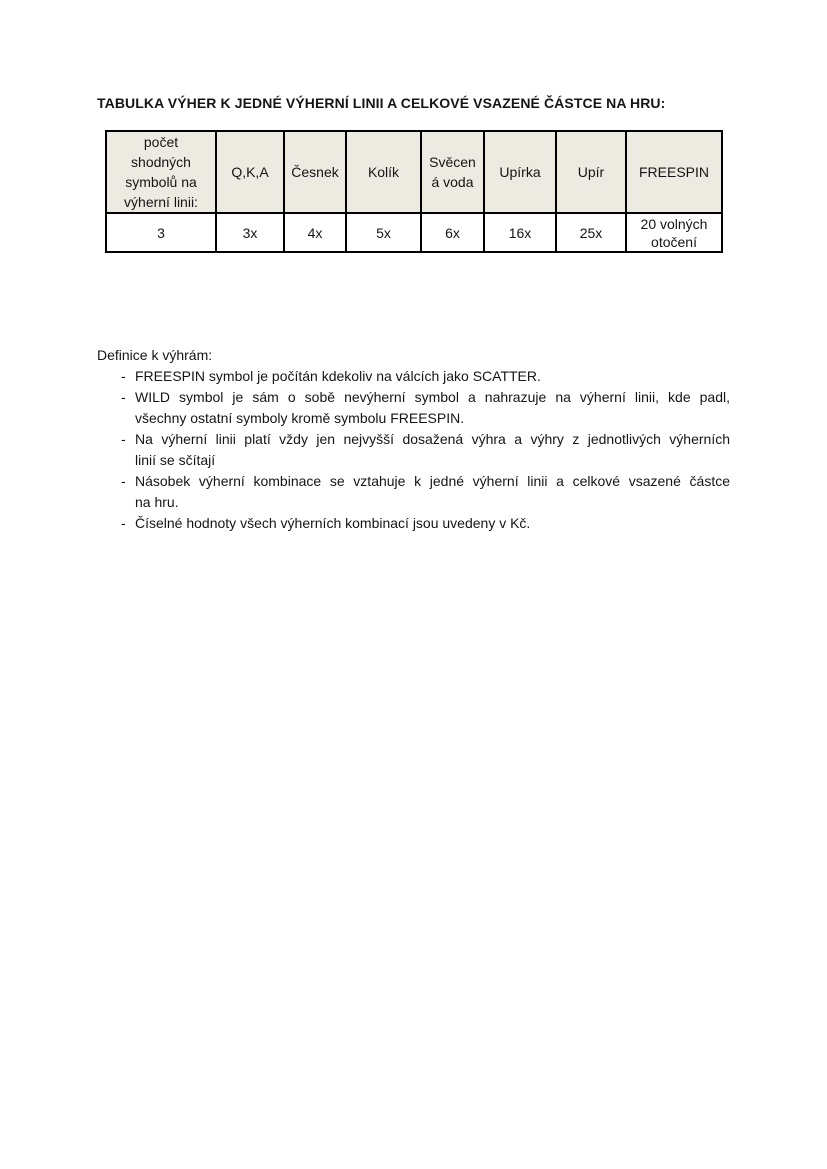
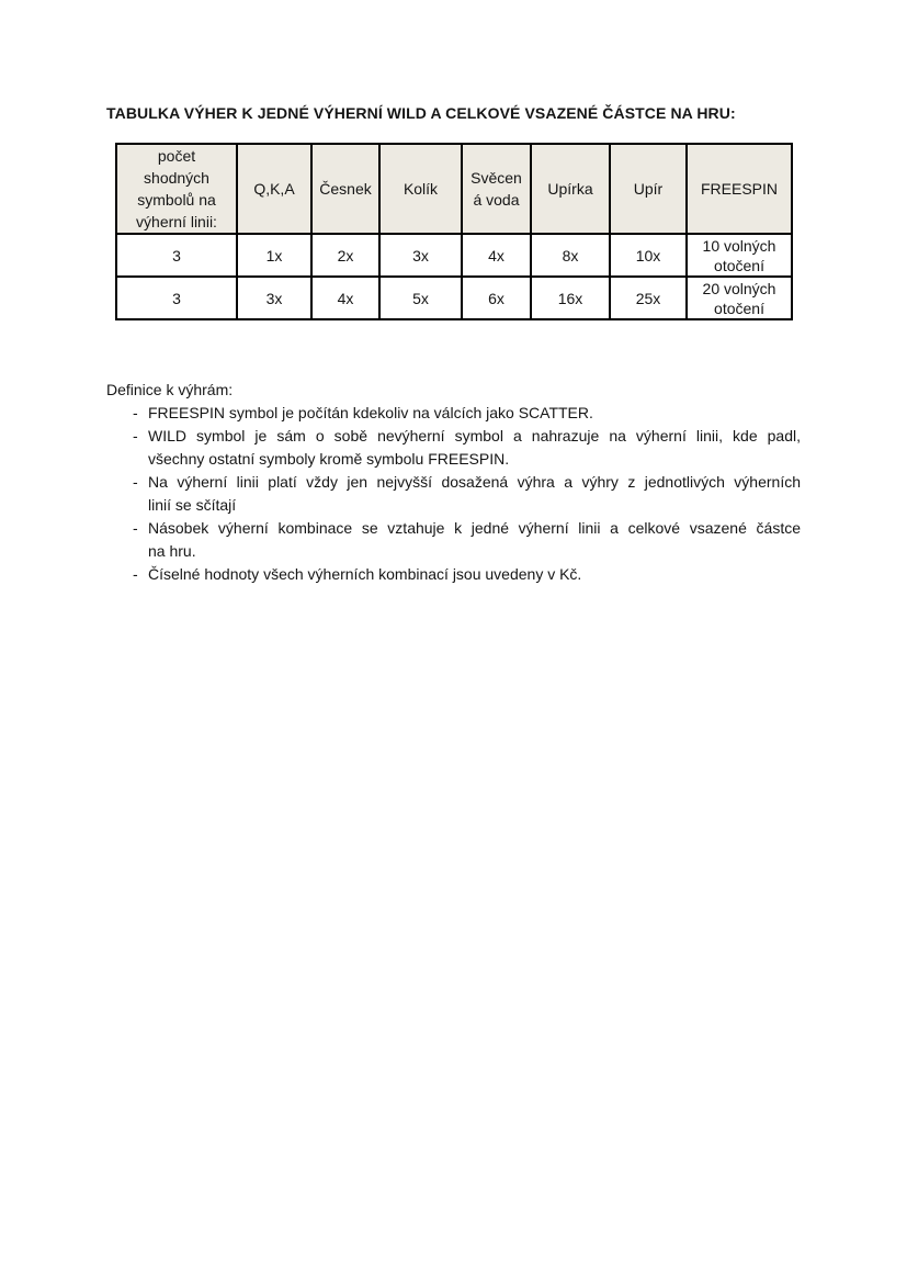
- TABULKA VÝHER K JEDNÉ VÝHERNÍ LINII A CELKOVÉ VSAZENÉ ČÁSTCE NA HRU:
+ TABULKA VÝHER K JEDNÉ VÝHERNÍ WILD A CELKOVÉ VSAZENÉ ČÁSTCE NA HRU:
  počet shodných symbolů na výherní linii:	Q,K,A	Česnek	Kolík	Svěcen á voda	Upírka	Upír	FREESPIN
+ 3	1x	2x	3x	4x	8x	10x	10 volných otočení
  3	3x	4x	5x	6x	16x	25x	20 volných otočení
  Definice k výhrám:
  -
  FREESPIN symbol je počítán kdekoliv na válcích jako SCATTER.
  -
  WILD symbol je sám o sobě nevýherní symbol a nahrazuje na výherní linii, kde padl,
  všechny ostatní symboly kromě symbolu FREESPIN.
  -
  Na výherní linii platí vždy jen nejvyšší dosažená výhra a výhry z jednotlivých výherních
  linií se sčítají
  -
  Násobek výherní kombinace se vztahuje k jedné výherní linii a celkové vsazené částce
  na hru.
  -
  Číselné hodnoty všech výherních kombinací jsou uvedeny v Kč.
